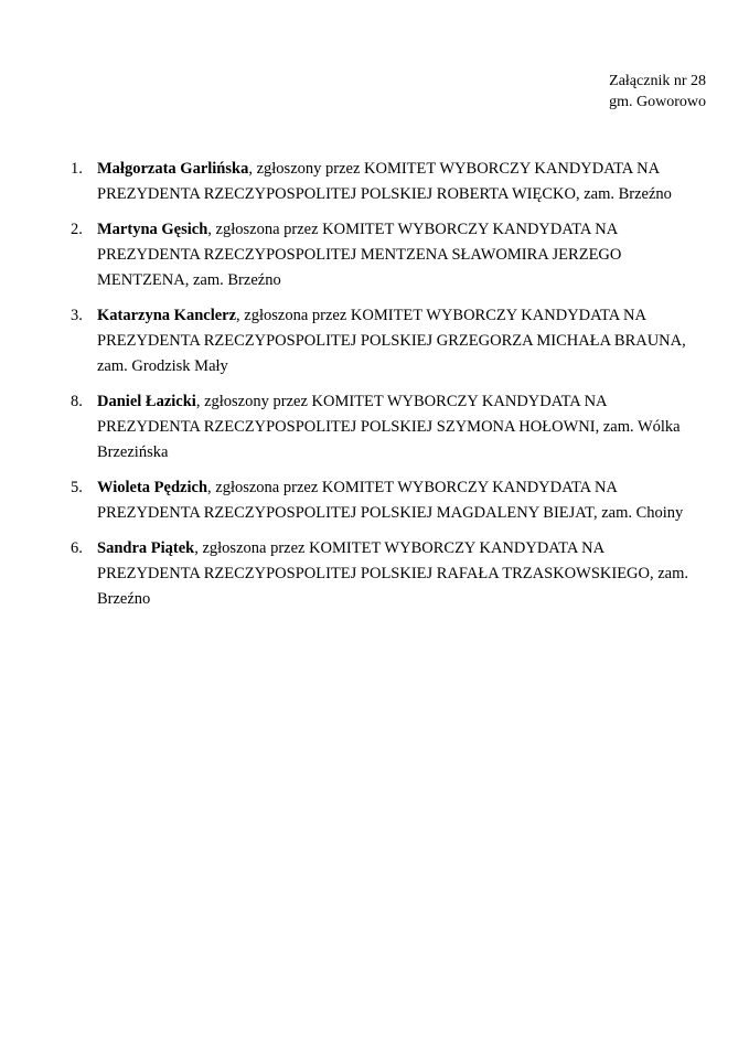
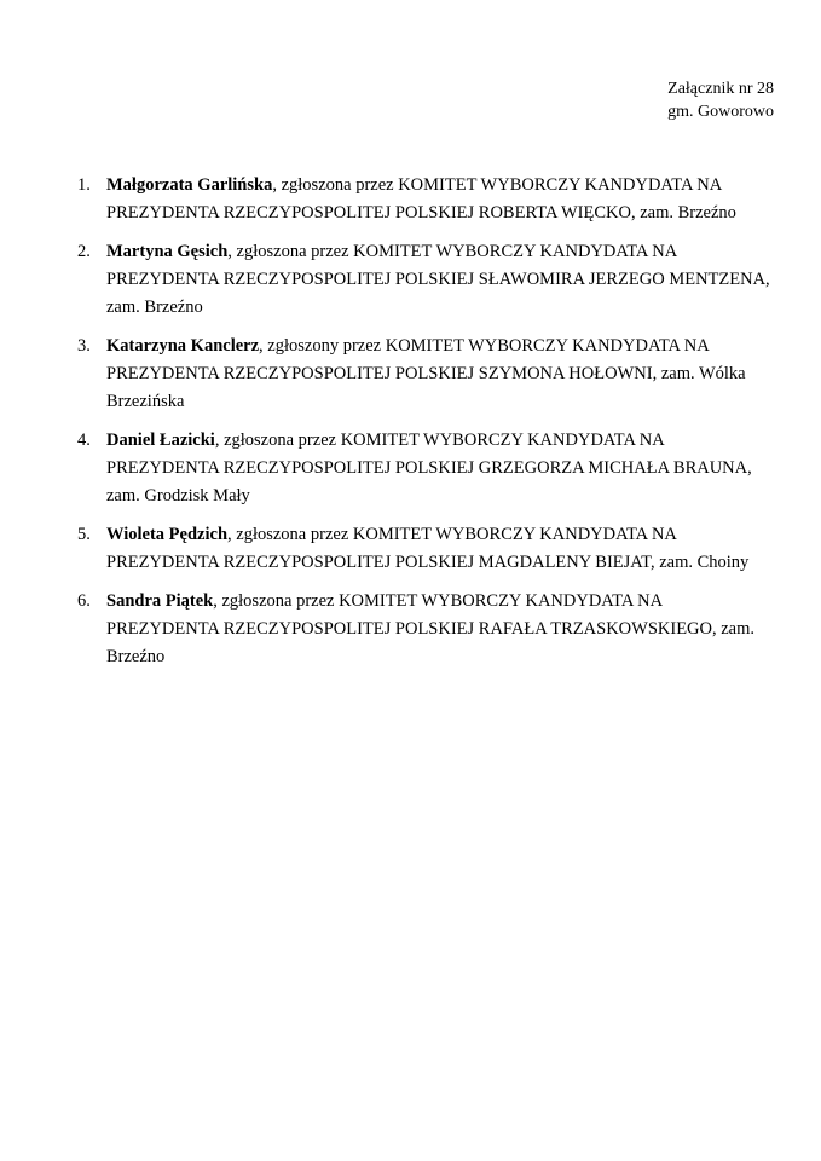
  Załącznik nr 28
  gm. Goworowo
  1.
- Małgorzata Garlińska, zgłoszony przez KOMITET WYBORCZY KANDYDATA NA PREZYDENTA RZECZYPOSPOLITEJ POLSKIEJ ROBERTA WIĘCKO, zam. Brzeźno
+ Małgorzata Garlińska, zgłoszona przez KOMITET WYBORCZY KANDYDATA NA PREZYDENTA RZECZYPOSPOLITEJ POLSKIEJ ROBERTA WIĘCKO, zam. Brzeźno
  2.
- Martyna Gęsich, zgłoszona przez KOMITET WYBORCZY KANDYDATA NA PREZYDENTA RZECZYPOSPOLITEJ MENTZENA SŁAWOMIRA JERZEGO MENTZENA, zam. Brzeźno
+ Martyna Gęsich, zgłoszona przez KOMITET WYBORCZY KANDYDATA NA PREZYDENTA RZECZYPOSPOLITEJ POLSKIEJ SŁAWOMIRA JERZEGO MENTZENA, zam. Brzeźno
  3.
- Katarzyna Kanclerz, zgłoszona przez KOMITET WYBORCZY KANDYDATA NA PREZYDENTA RZECZYPOSPOLITEJ POLSKIEJ GRZEGORZA MICHAŁA BRAUNA, zam. Grodzisk Mały
+ Katarzyna Kanclerz, zgłoszony przez KOMITET WYBORCZY KANDYDATA NA PREZYDENTA RZECZYPOSPOLITEJ POLSKIEJ SZYMONA HOŁOWNI, zam. Wólka Brzezińska
- 8.
+ 4.
- Daniel Łazicki, zgłoszony przez KOMITET WYBORCZY KANDYDATA NA PREZYDENTA RZECZYPOSPOLITEJ POLSKIEJ SZYMONA HOŁOWNI, zam. Wólka Brzezińska
+ Daniel Łazicki, zgłoszona przez KOMITET WYBORCZY KANDYDATA NA PREZYDENTA RZECZYPOSPOLITEJ POLSKIEJ GRZEGORZA MICHAŁA BRAUNA, zam. Grodzisk Mały
  5.
  Wioleta Pędzich, zgłoszona przez KOMITET WYBORCZY KANDYDATA NA PREZYDENTA RZECZYPOSPOLITEJ POLSKIEJ MAGDALENY BIEJAT, zam. Choiny
  6.
  Sandra Piątek, zgłoszona przez KOMITET WYBORCZY KANDYDATA NA PREZYDENTA RZECZYPOSPOLITEJ POLSKIEJ RAFAŁA TRZASKOWSKIEGO, zam. Brzeźno
